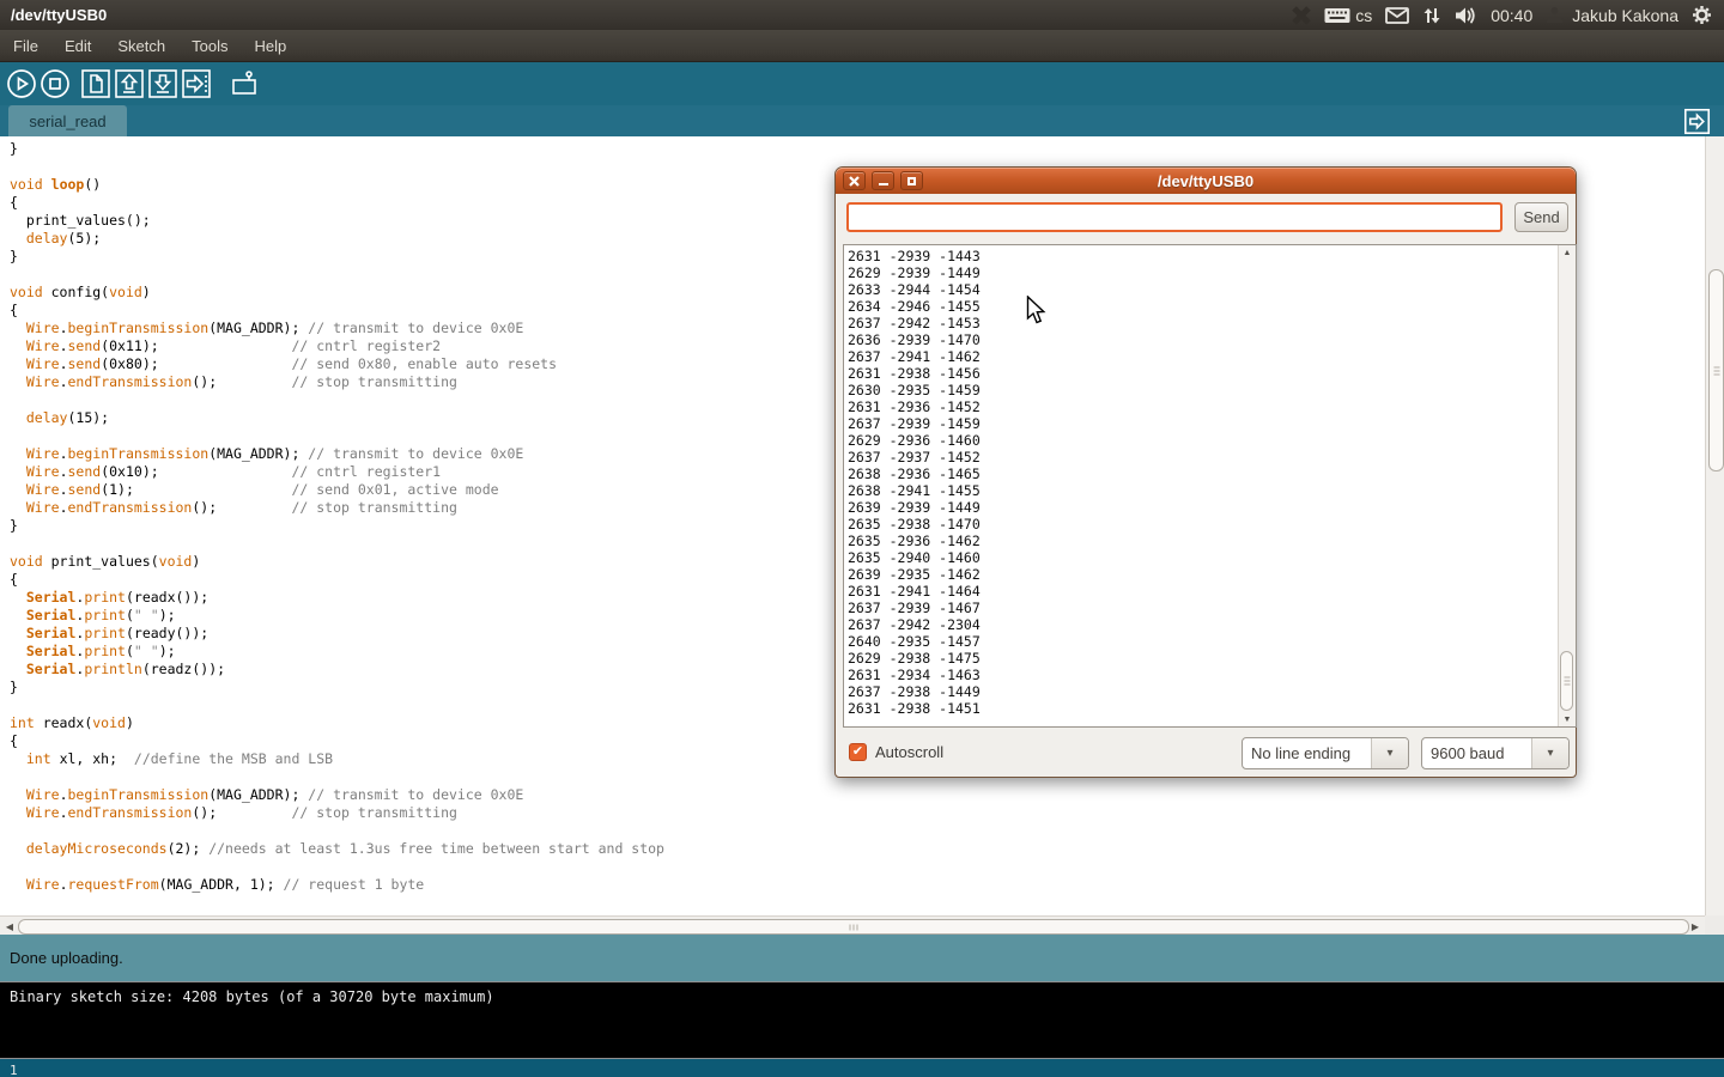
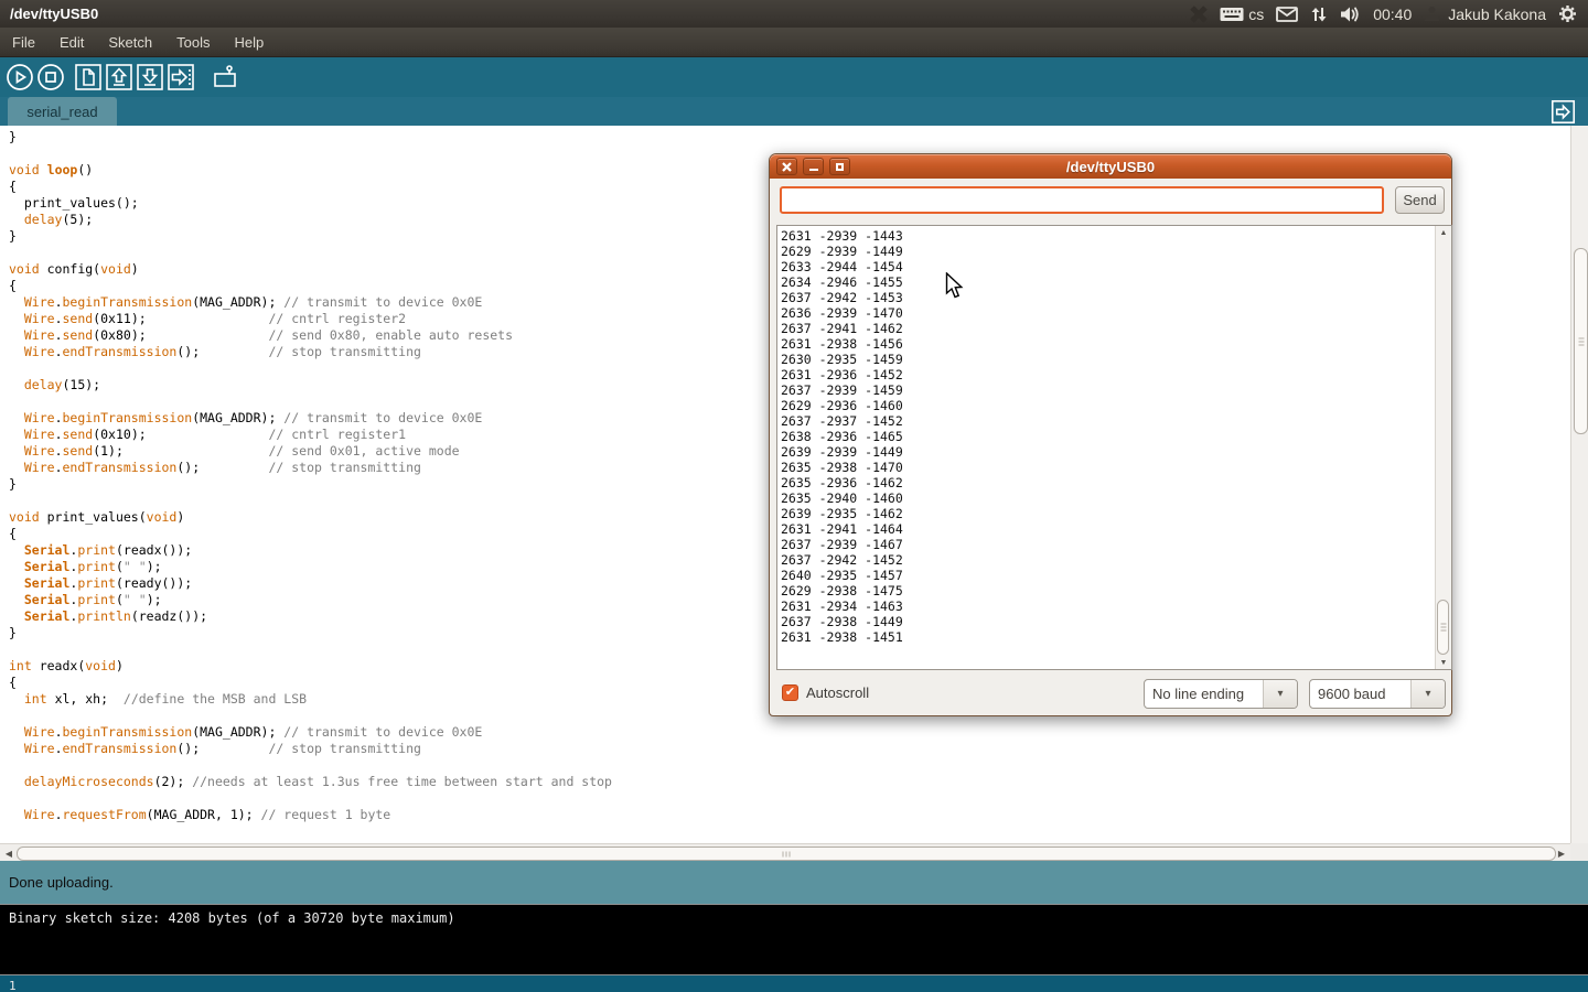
  /dev/ttyUSB0
  cs
  00:40
  Jakub Kakona
  File
  Edit
  Sketch
  Tools
  Help
  serial_read
  }
  void loop()
  {
  print_values();
  delay(5);
  }
  void config(void)
  {
  Wire.beginTransmission(MAG_ADDR); // transmit to device 0x0E
  Wire.send(0x11); // cntrl register2
  Wire.send(0x80); // send 0x80, enable auto resets
  Wire.endTransmission(); // stop transmitting
  delay(15);
  Wire.beginTransmission(MAG_ADDR); // transmit to device 0x0E
  Wire.send(0x10); // cntrl register1
  Wire.send(1); // send 0x01, active mode
  Wire.endTransmission(); // stop transmitting
  }
  void print_values(void)
  {
  Serial.print(readx());
  Serial.print(" ");
  Serial.print(ready());
  Serial.print(" ");
  Serial.println(readz());
  }
  int readx(void)
  {
  int xl, xh; //define the MSB and LSB
  Wire.beginTransmission(MAG_ADDR); // transmit to device 0x0E
  Wire.endTransmission(); // stop transmitting
  delayMicroseconds(2); //needs at least 1.3us free time between start and stop
  Wire.requestFrom(MAG_ADDR, 1); // request 1 byte
  ◀
  ▶
  Done uploading.
  Binary sketch size: 4208 bytes (of a 30720 byte maximum)
  1
  /dev/ttyUSB0
  Send
  2631 -2939 -1443
  2629 -2939 -1449
  2633 -2944 -1454
  2634 -2946 -1455
  2637 -2942 -1453
  2636 -2939 -1470
  2637 -2941 -1462
  2631 -2938 -1456
  2630 -2935 -1459
  2631 -2936 -1452
  2637 -2939 -1459
  2629 -2936 -1460
  2637 -2937 -1452
  2638 -2936 -1465
- 2638 -2941 -1455
  2639 -2939 -1449
  2635 -2938 -1470
  2635 -2936 -1462
  2635 -2940 -1460
  2639 -2935 -1462
  2631 -2941 -1464
  2637 -2939 -1467
- 2637 -2942 -2304
+ 2637 -2942 -1452
  2640 -2935 -1457
  2629 -2938 -1475
  2631 -2934 -1463
  2637 -2938 -1449
  2631 -2938 -1451
  Autoscroll
  No line ending
  9600 baud
